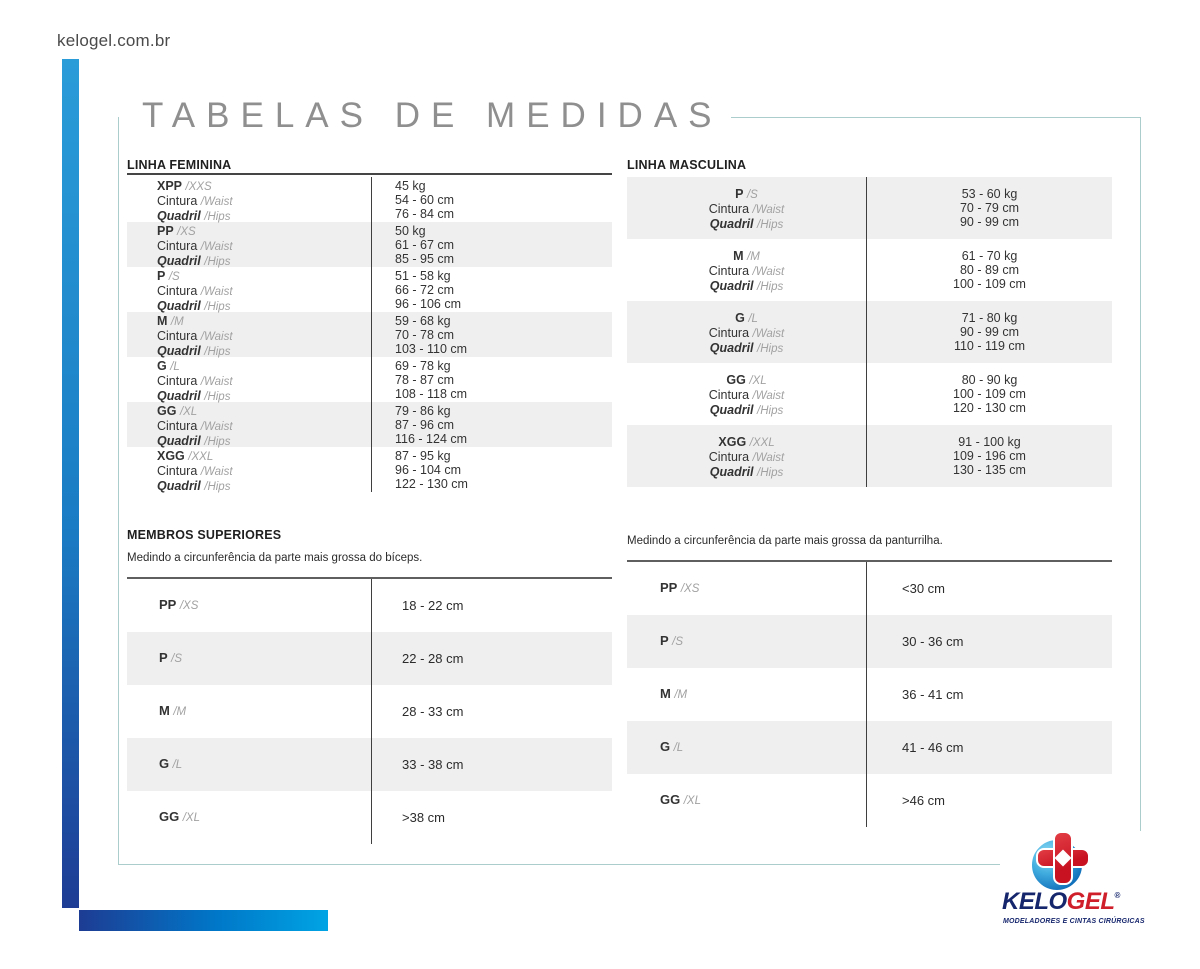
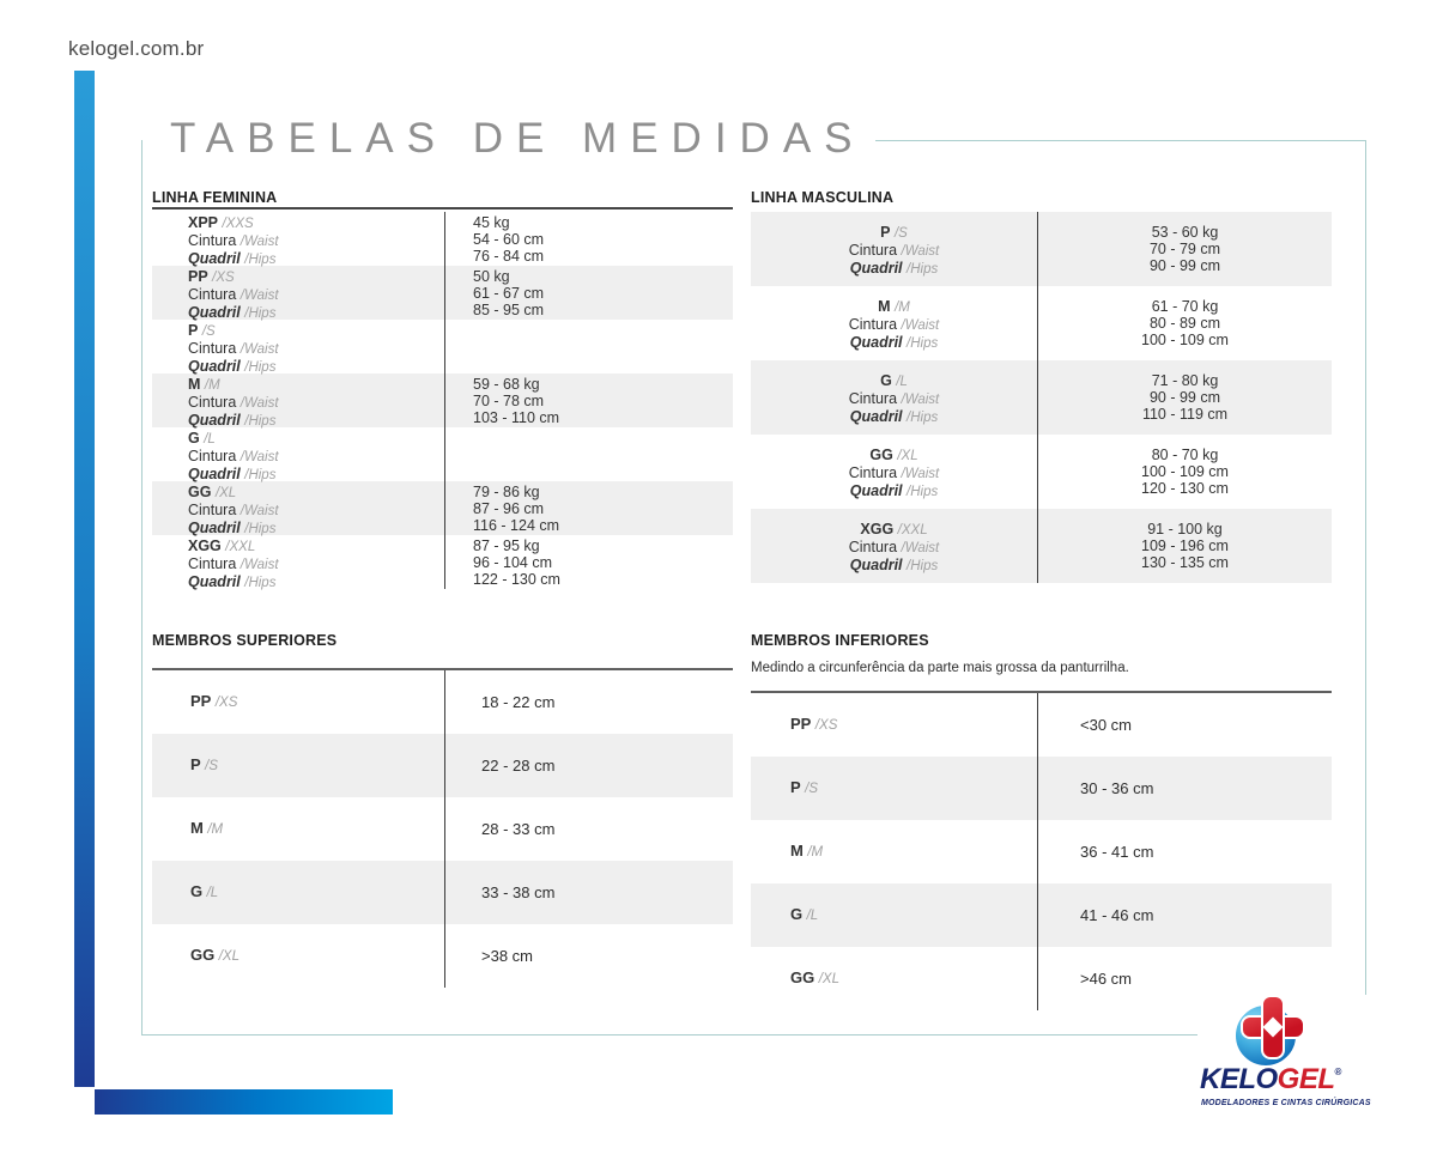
  kelogel.com.br
  TABELAS DE MEDIDAS
  LINHA FEMININA
  XPP /XXS
  Cintura /Waist
  Quadril /Hips
  45 kg
  54 - 60 cm
  76 - 84 cm
  PP /XS
  Cintura /Waist
  Quadril /Hips
  50 kg
  61 - 67 cm
  85 - 95 cm
  P /S
  Cintura /Waist
  Quadril /Hips
- 51 - 58 kg
- 66 - 72 cm
- 96 - 106 cm
  M /M
  Cintura /Waist
  Quadril /Hips
  59 - 68 kg
  70 - 78 cm
  103 - 110 cm
  G /L
  Cintura /Waist
  Quadril /Hips
- 69 - 78 kg
- 78 - 87 cm
- 108 - 118 cm
  GG /XL
  Cintura /Waist
  Quadril /Hips
  79 - 86 kg
  87 - 96 cm
  116 - 124 cm
  XGG /XXL
  Cintura /Waist
  Quadril /Hips
  87 - 95 kg
  96 - 104 cm
  122 - 130 cm
  LINHA MASCULINA
  P /S
  Cintura /Waist
  Quadril /Hips
  53 - 60 kg
  70 - 79 cm
  90 - 99 cm
  M /M
  Cintura /Waist
  Quadril /Hips
  61 - 70 kg
  80 - 89 cm
  100 - 109 cm
  G /L
  Cintura /Waist
  Quadril /Hips
  71 - 80 kg
  90 - 99 cm
  110 - 119 cm
  GG /XL
  Cintura /Waist
  Quadril /Hips
- 80 - 90 kg
+ 80 - 70 kg
  100 - 109 cm
  120 - 130 cm
  XGG /XXL
  Cintura /Waist
  Quadril /Hips
  91 - 100 kg
  109 - 196 cm
  130 - 135 cm
  MEMBROS SUPERIORES
- Medindo a circunferência da parte mais grossa do bíceps.
  PP /XS
  18 - 22 cm
  P /S
  22 - 28 cm
  M /M
  28 - 33 cm
  G /L
  33 - 38 cm
  GG /XL
  >38 cm
+ MEMBROS INFERIORES
  Medindo a circunferência da parte mais grossa da panturrilha.
  PP /XS
  <30 cm
  P /S
  30 - 36 cm
  M /M
  36 - 41 cm
  G /L
  41 - 46 cm
  GG /XL
  >46 cm
  KELOGEL®
